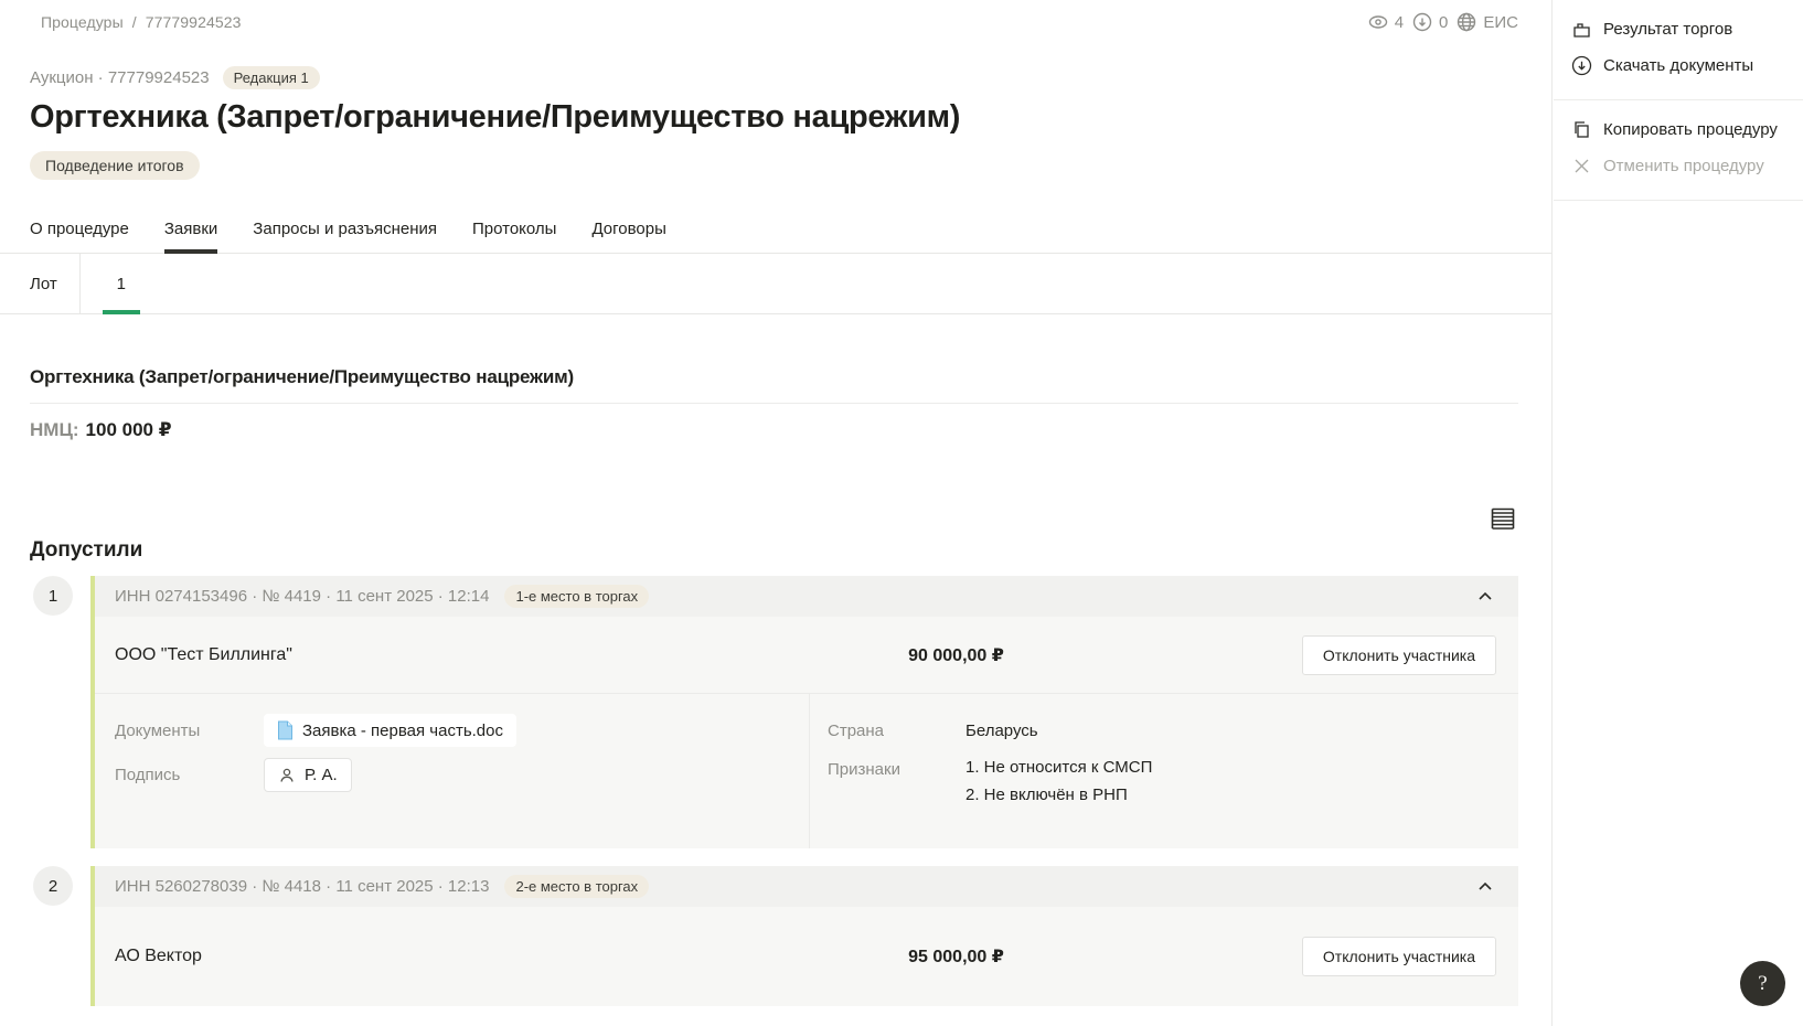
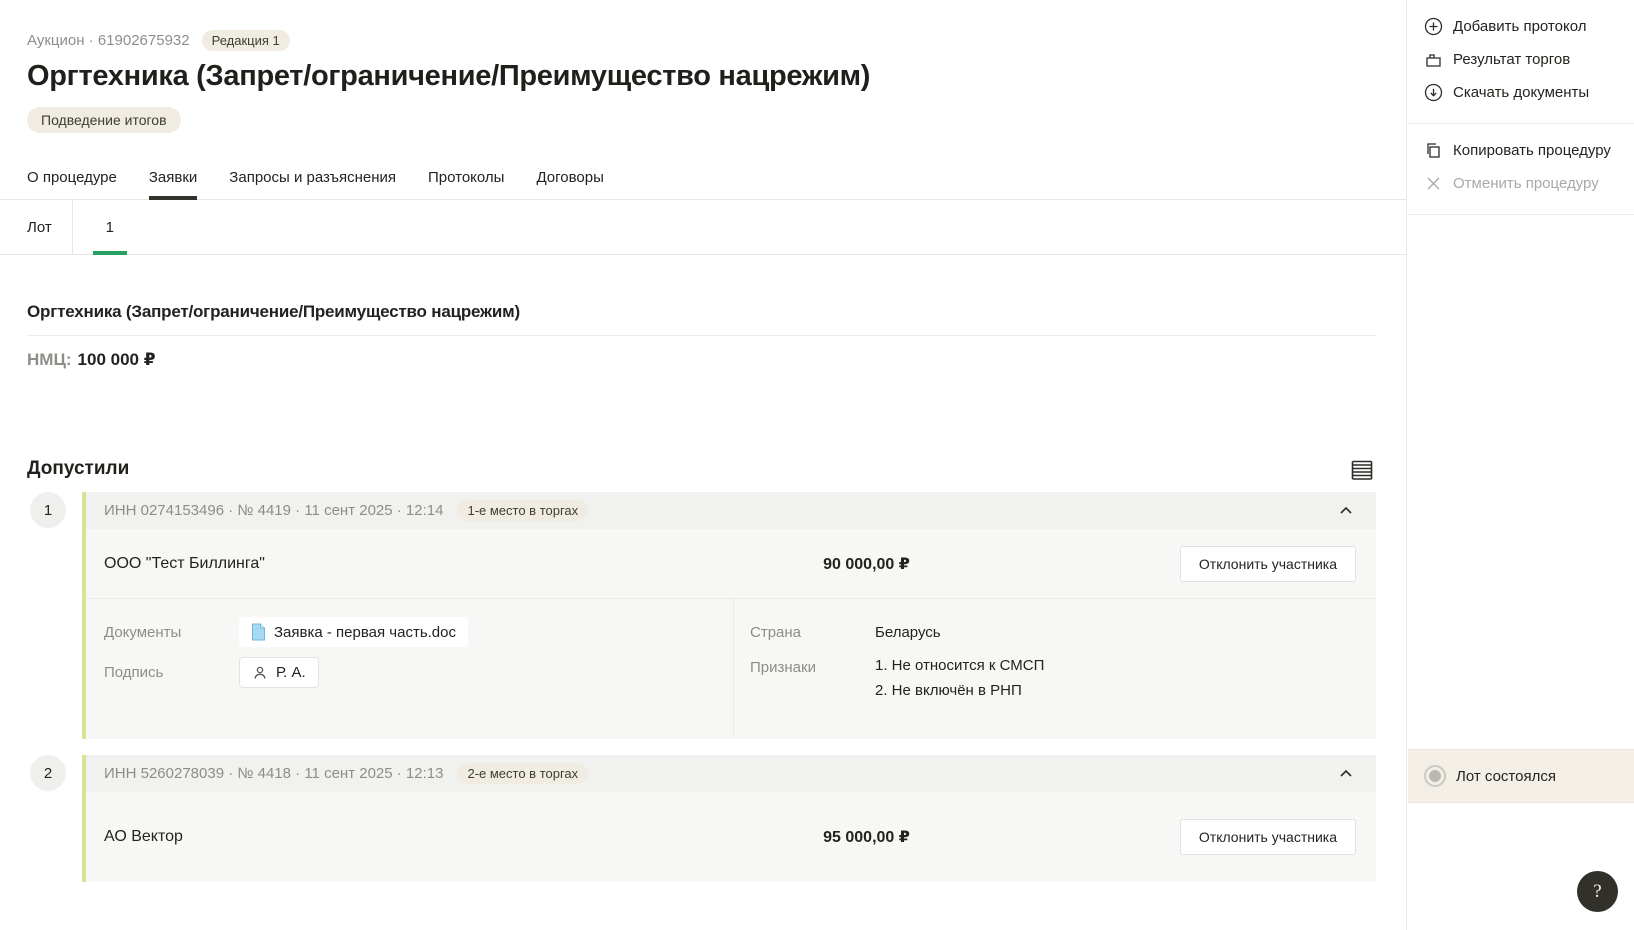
- Процедуры / 77779924523
- 4
- 0
- ЕИС
- Аукцион · 77779924523
+ Аукцион · 61902675932
  Редакция 1
  Оргтехника (Запрет/ограничение/Преимущество нацрежим)
  Подведение итогов
  О процедуре
  Заявки
  Запросы и разъяснения
  Протоколы
  Договоры
  Лот
  1
  Оргтехника (Запрет/ограничение/Преимущество нацрежим)
  НМЦ: 100 000 ₽
  Допустили
  1
  ИНН 0274153496 · № 4419 · 11 сент 2025 · 12:14
  1-е место в торгах
  ООО "Тест Биллинга"
  90 000,00 ₽
  Отклонить участника
  Документы
  Заявка - первая часть.doc
  Подпись
  Р. А.
  Страна
  Беларусь
  Признаки
  1. Не относится к СМСП
  2. Не включён в РНП
  2
  ИНН 5260278039 · № 4418 · 11 сент 2025 · 12:13
  2-е место в торгах
  АО Вектор
  95 000,00 ₽
  Отклонить участника
+ Добавить протокол
  Результат торгов
  Скачать документы
  Копировать процедуру
  Отменить процедуру
+ Лот состоялся
  ?
